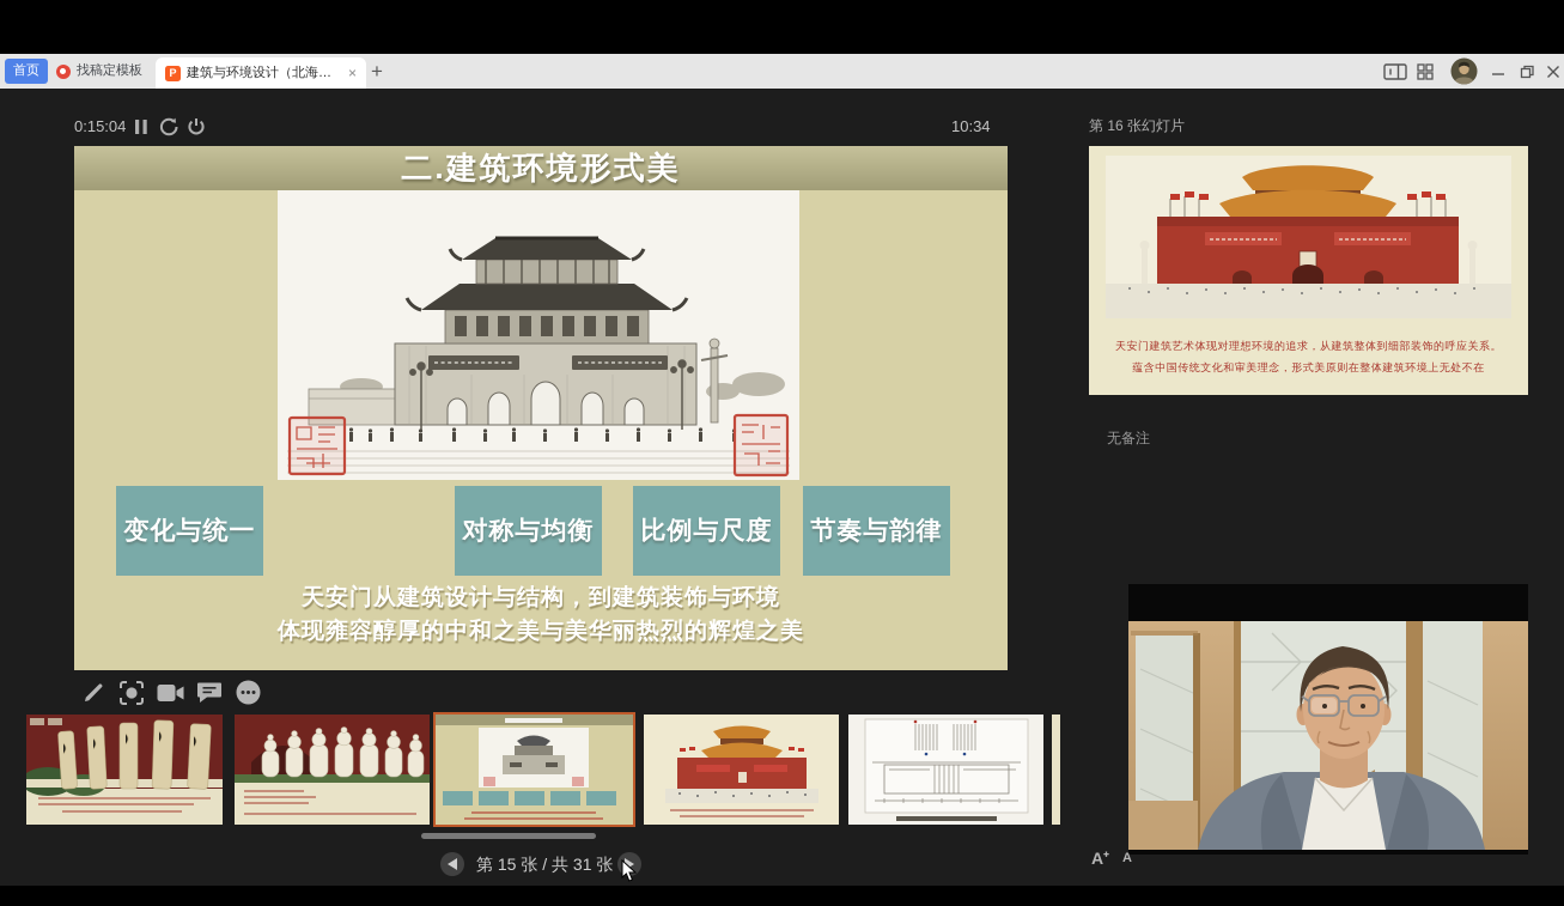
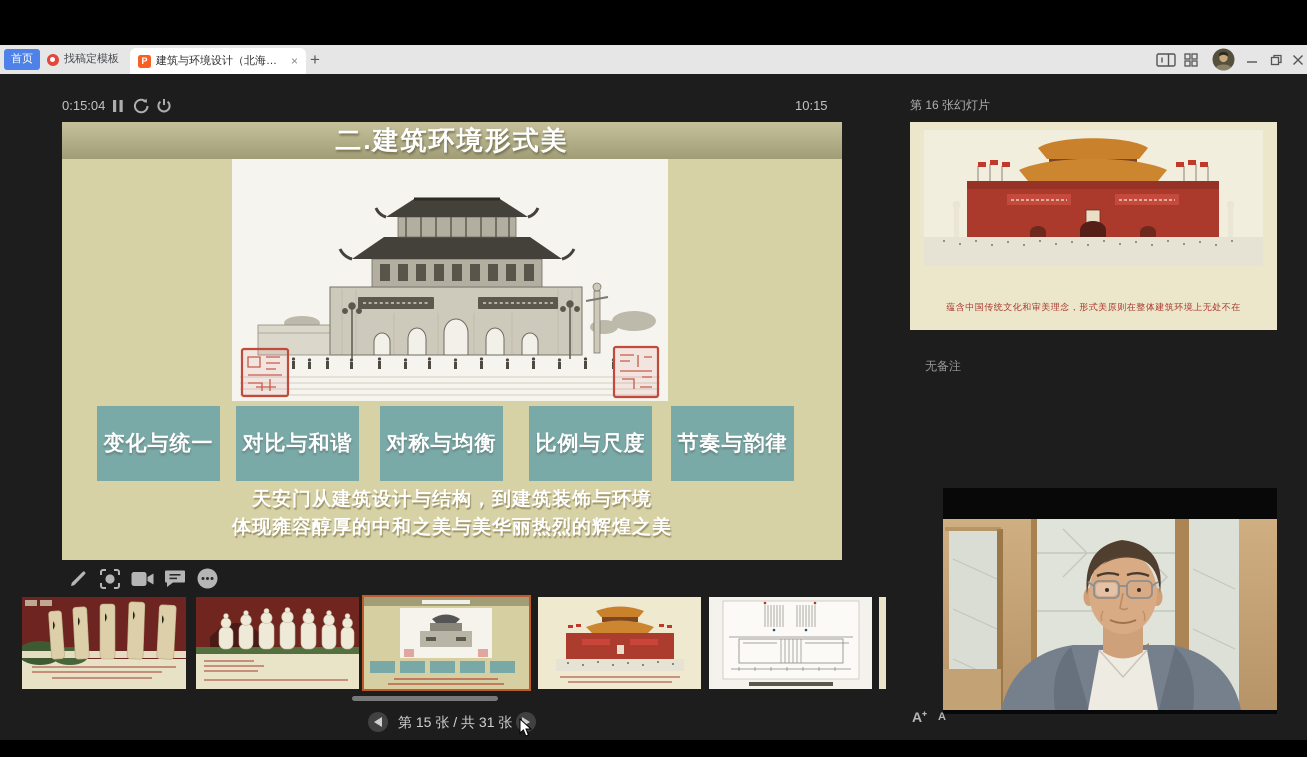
  首页
  找稿定模板
  P
  ×
  +
  0:15:04
- 10:34
+ 10:15
  二.建筑环境形式美
  变化与统一
+ 对比与和谐
  对称与均衡
  比例与尺度
  节奏与韵律
  天安门从建筑设计与结构，到建筑装饰与环境
  体现雍容醇厚的中和之美与美华丽热烈的辉煌之美
  第 15 张 / 共 31 张
  第 16 张幻灯片
- 天安门建筑艺术体现对理想环境的追求，从建筑整体到细部装饰的呼应关系。
  蕴含中国传统文化和审美理念，形式美原则在整体建筑环境上无处不在
  无备注
  A⁺
  A
